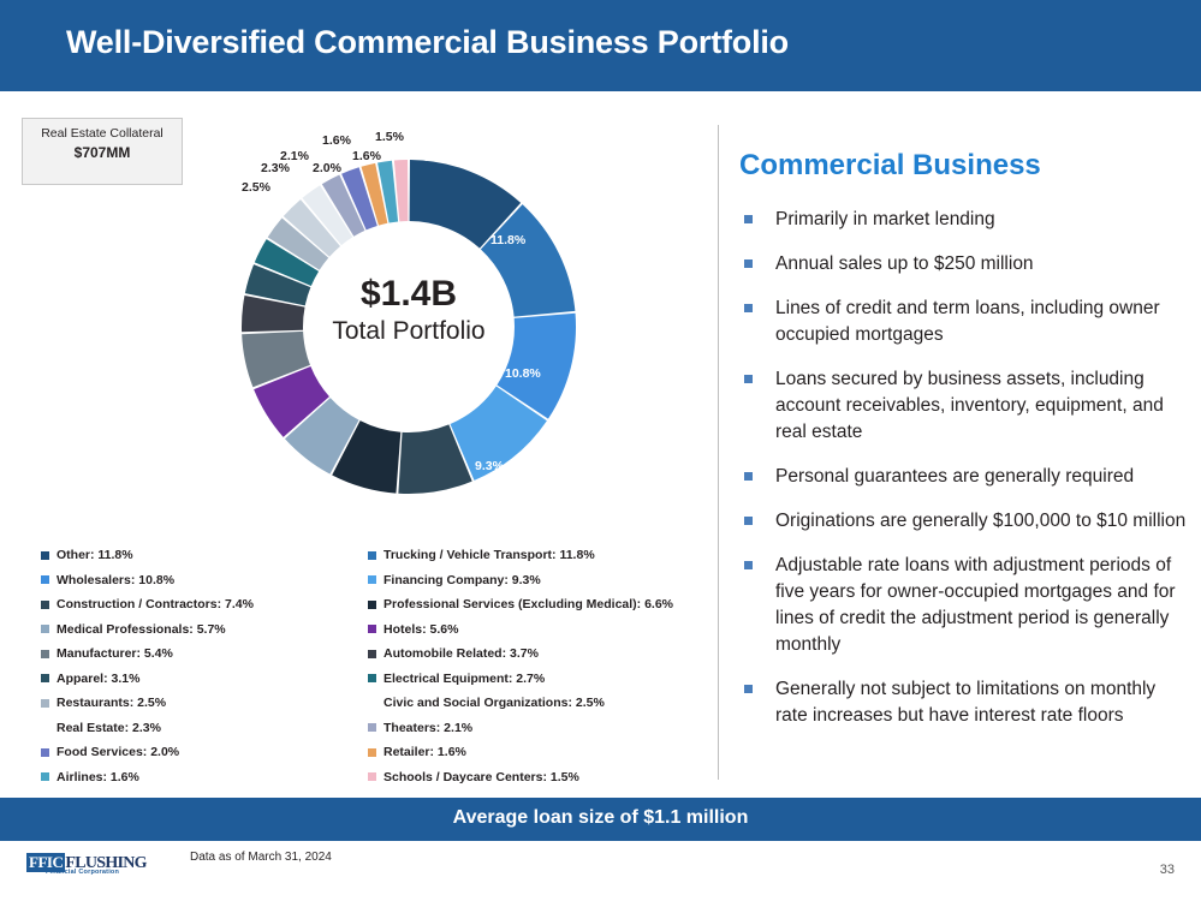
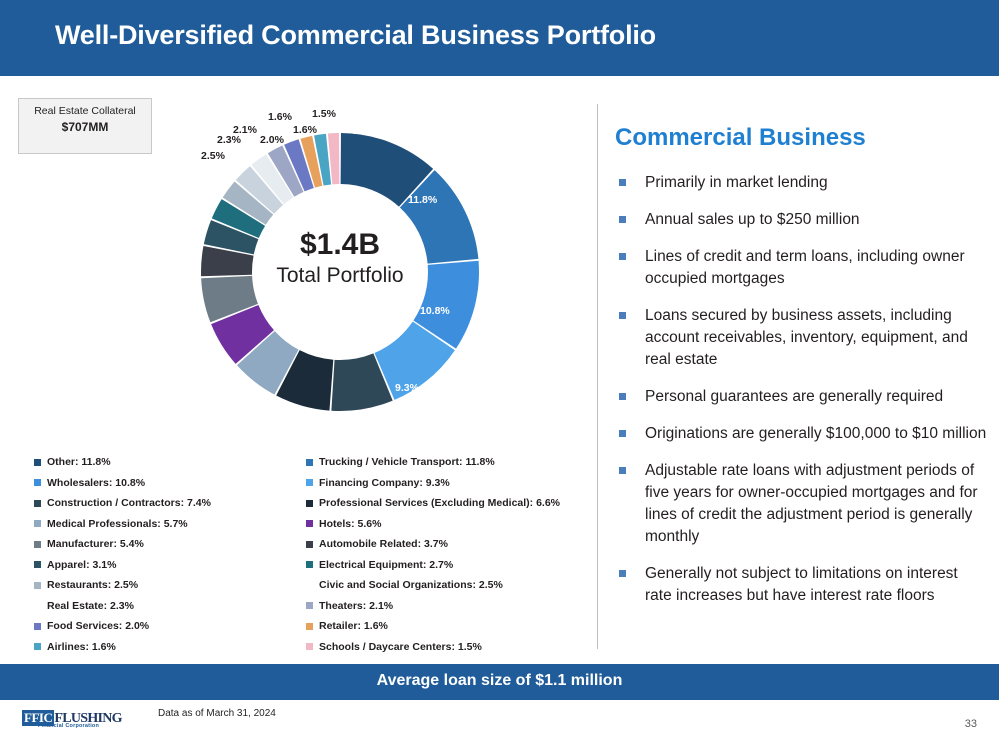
  Well-Diversified Commercial Business Portfolio
  Real Estate Collateral
  $707MM
  $1.4B
  Total Portfolio
  11.8%
  11.8%
  10.8%
  9.3%
  2.5%
  2.3%
  2.1%
  2.0%
  1.6%
  1.6%
  1.5%
  Other: 11.8%
  Wholesalers: 10.8%
  Construction / Contractors: 7.4%
  Medical Professionals: 5.7%
  Manufacturer: 5.4%
  Apparel: 3.1%
  Restaurants: 2.5%
  Real Estate: 2.3%
  Food Services: 2.0%
  Airlines: 1.6%
  Trucking / Vehicle Transport: 11.8%
  Financing Company: 9.3%
  Professional Services (Excluding Medical): 6.6%
  Hotels: 5.6%
  Automobile Related: 3.7%
  Electrical Equipment: 2.7%
  Civic and Social Organizations: 2.5%
  Theaters: 2.1%
  Retailer: 1.6%
  Schools / Daycare Centers: 1.5%
  Commercial Business
  Primarily in market lending
  Annual sales up to $250 million
  Lines of credit and term loans, including owner occupied mortgages
  Loans secured by business assets, including account receivables, inventory, equipment, and real estate
  Personal guarantees are generally required
  Originations are generally $100,000 to $10 million
  Adjustable rate loans with adjustment periods of five years for owner-occupied mortgages and for lines of credit the adjustment period is generally monthly
- Generally not subject to limitations on monthly rate increases but have interest rate floors
+ Generally not subject to limitations on interest rate increases but have interest rate floors
  Average loan size of $1.1 million
  FFIC FLUSHING
  Data as of March 31, 2024
  33
